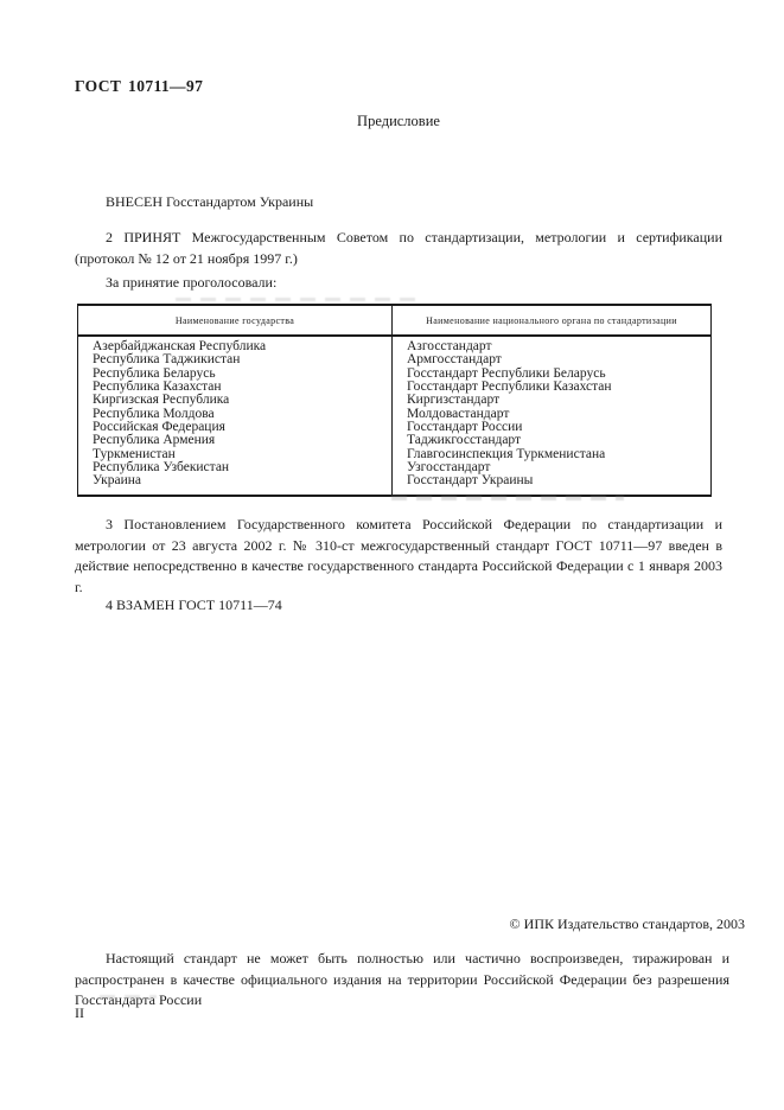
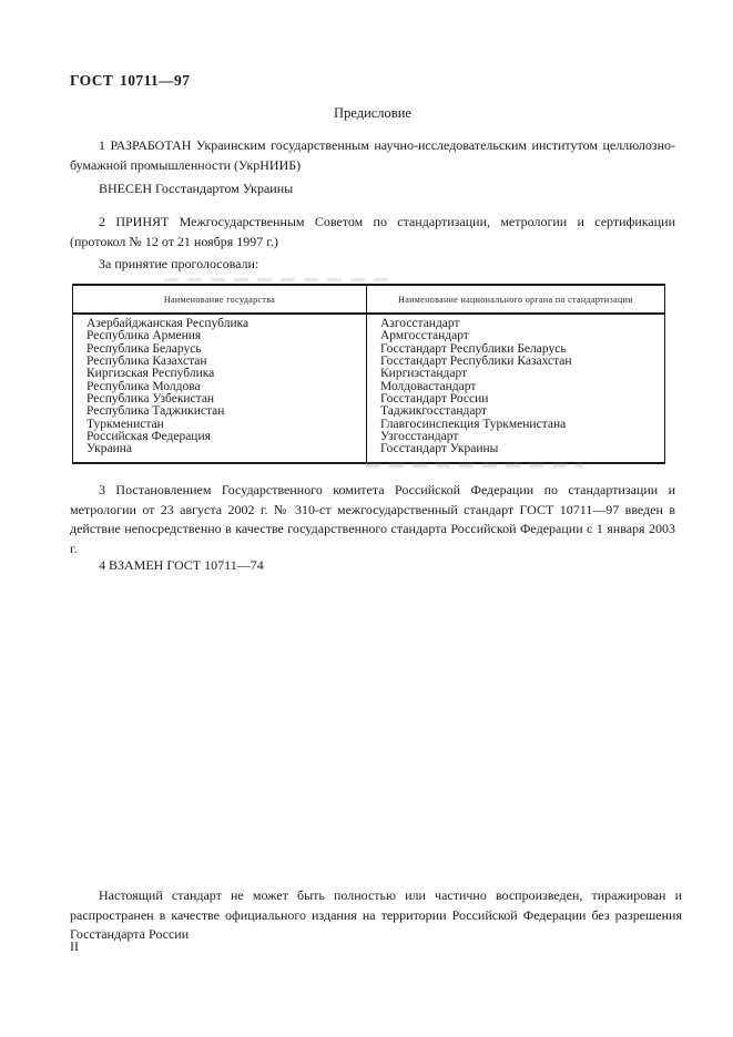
  ГОСТ 10711—97
  Предисловие
+ 1 РАЗРАБОТАН Украинским государственным научно-исследовательским институтом целлюлозно-бумажной промышленности (УкрНИИБ)
  ВНЕСЕН Госстандартом Украины
  2 ПРИНЯТ Межгосударственным Советом по стандартизации, метрологии и сертификации (протокол № 12 от 21 ноября 1997 г.)
  За принятие проголосовали:
  Наименование государства
  Наименование национального органа по стандартизации
  Азербайджанская Республика
- Республика Таджикистан
+ Республика Армения
  Республика Беларусь
  Республика Казахстан
  Киргизская Республика
  Республика Молдова
- Российская Федерация
+ Республика Узбекистан
- Республика Армения
+ Республика Таджикистан
  Туркменистан
- Республика Узбекистан
+ Российская Федерация
  Украина
  Азгосстандарт
  Армгосстандарт
  Госстандарт Республики Беларусь
  Госстандарт Республики Казахстан
  Киргизстандарт
  Молдовастандарт
  Госстандарт России
  Таджикгосстандарт
  Главгосинспекция Туркменистана
  Узгосстандарт
  Госстандарт Украины
  3 Постановлением Государственного комитета Российской Федерации по стандартизации и метрологии от 23 августа 2002 г. № 310-ст межгосударственный стандарт ГОСТ 10711—97 введен в действие непосредственно в качестве государственного стандарта Российской Федерации с 1 января 2003 г.
  4 ВЗАМЕН ГОСТ 10711—74
- © ИПК Издательство стандартов, 2003
  Настоящий стандарт не может быть полностью или частично воспроизведен, тиражирован и распространен в качестве официального издания на территории Российской Федерации без разрешения Госстандарта России
  II
